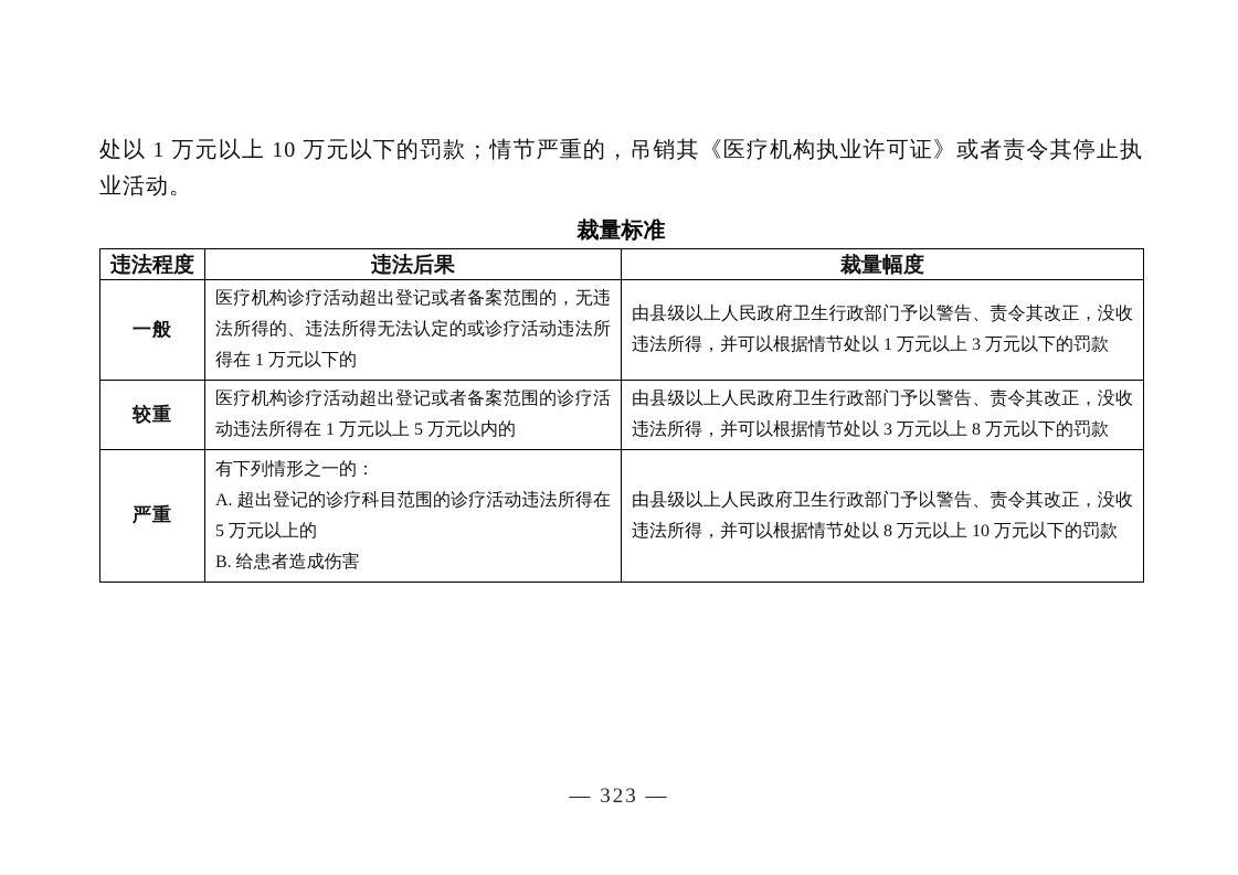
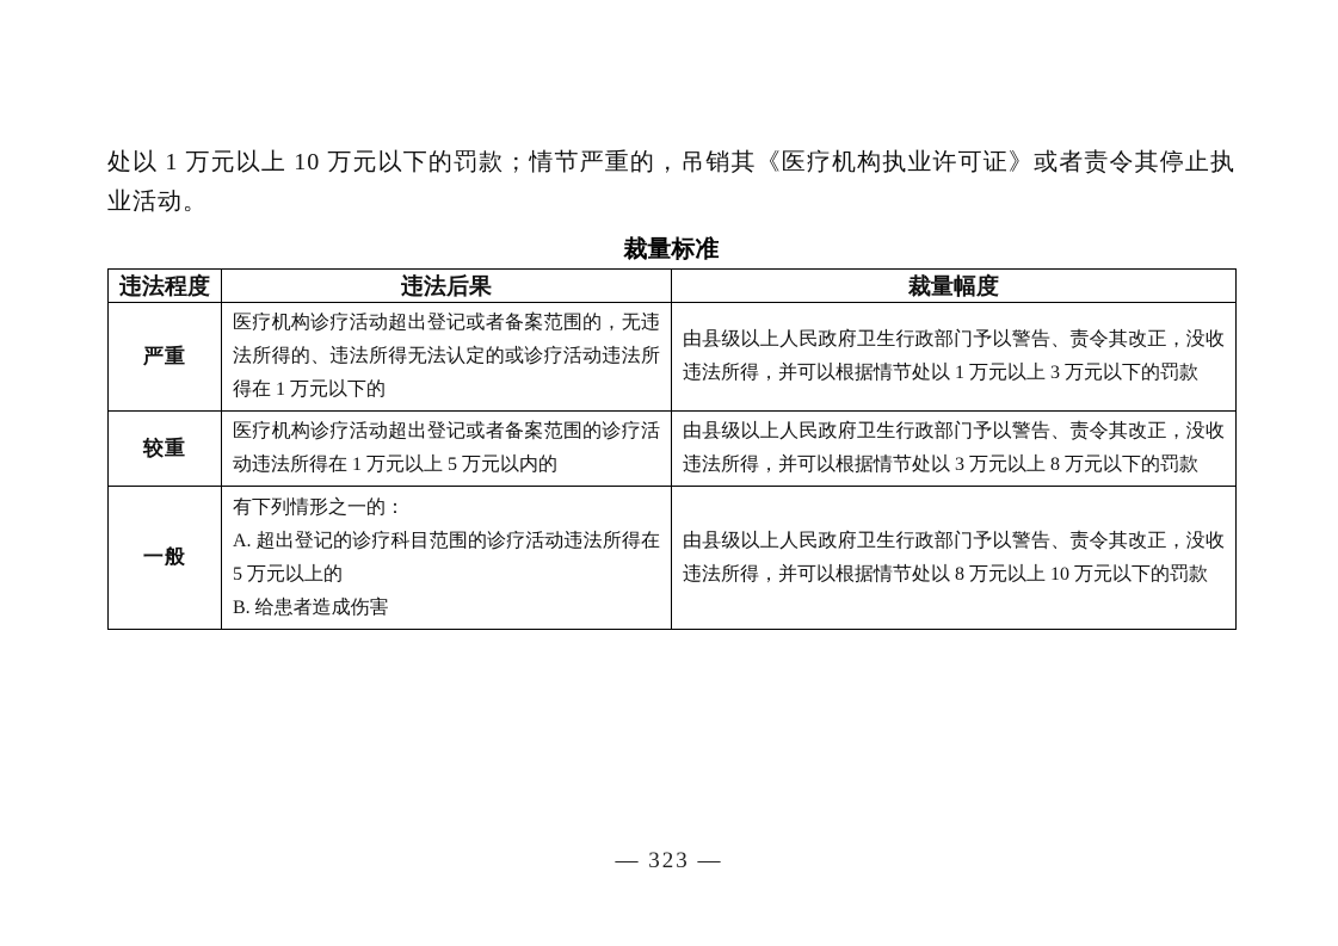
  处以 1 万元以上 10 万元以下的罚款；情节严重的，吊销其《医疗机构执业许可证》或者责令其停止执业活动。
  裁量标准
  违法程度	违法后果	裁量幅度
- 一般	医疗机构诊疗活动超出登记或者备案范围的，无违法所得的、违法所得无法认定的或诊疗活动违法所得在 1 万元以下的	由县级以上人民政府卫生行政部门予以警告、责令其改正，没收违法所得，并可以根据情节处以 1 万元以上 3 万元以下的罚款
+ 严重	医疗机构诊疗活动超出登记或者备案范围的，无违法所得的、违法所得无法认定的或诊疗活动违法所得在 1 万元以下的	由县级以上人民政府卫生行政部门予以警告、责令其改正，没收违法所得，并可以根据情节处以 1 万元以上 3 万元以下的罚款
  较重	医疗机构诊疗活动超出登记或者备案范围的诊疗活动违法所得在 1 万元以上 5 万元以内的	由县级以上人民政府卫生行政部门予以警告、责令其改正，没收违法所得，并可以根据情节处以 3 万元以上 8 万元以下的罚款
- 严重	有下列情形之一的： A. 超出登记的诊疗科目范围的诊疗活动违法所得在 5 万元以上的 B. 给患者造成伤害	由县级以上人民政府卫生行政部门予以警告、责令其改正，没收违法所得，并可以根据情节处以 8 万元以上 10 万元以下的罚款
+ 一般	有下列情形之一的： A. 超出登记的诊疗科目范围的诊疗活动违法所得在 5 万元以上的 B. 给患者造成伤害	由县级以上人民政府卫生行政部门予以警告、责令其改正，没收违法所得，并可以根据情节处以 8 万元以上 10 万元以下的罚款
  — 323 —
